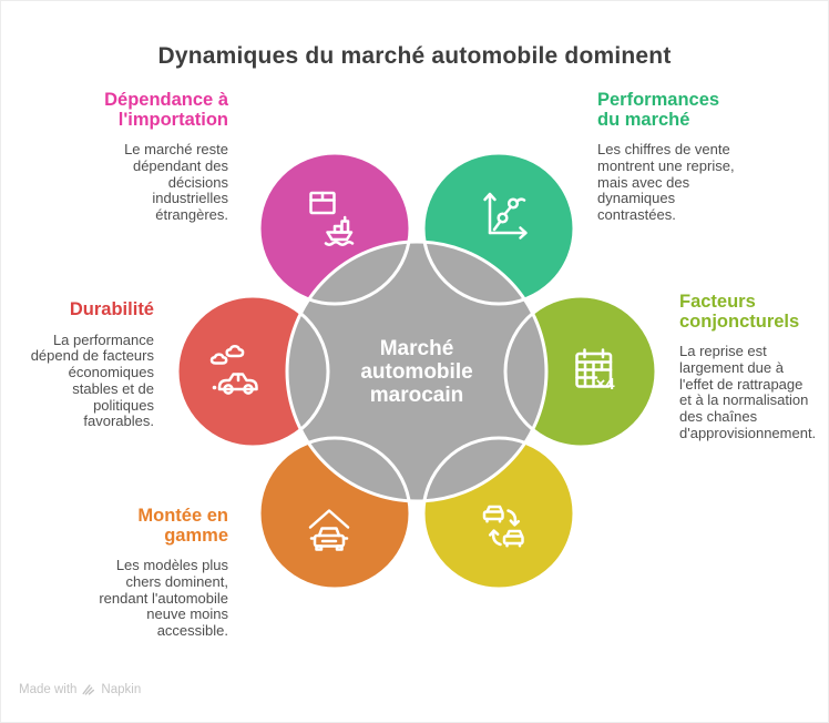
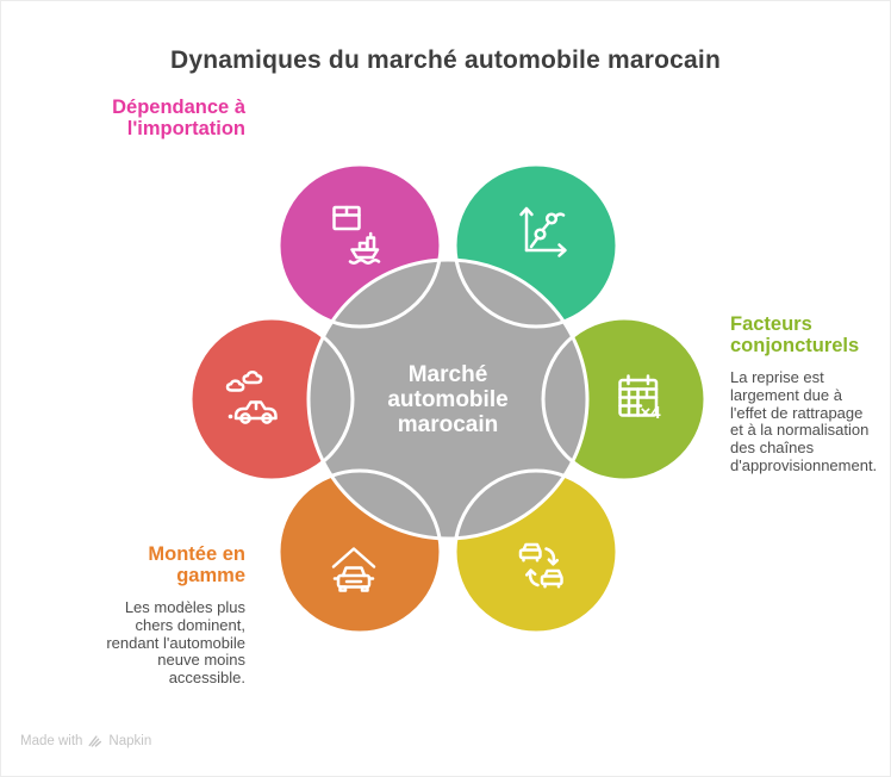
- Dynamiques du marché automobile dominent
+ Dynamiques du marché automobile marocain
  ×4
  Marché
  automobile
  marocain
  Dépendance à
  l'importation
- Le marché reste
- dépendant des
- décisions
- industrielles
- étrangères.
- Performances
- du marché
- Les chiffres de vente
- montrent une reprise,
- mais avec des
- dynamiques
- contrastées.
- Durabilité
- La performance
- dépend de facteurs
- économiques
- stables et de
- politiques
- favorables.
  Facteurs
  conjoncturels
  La reprise est
  largement due à
  l'effet de rattrapage
  et à la normalisation
  des chaînes
  d'approvisionnement.
  Montée en
  gamme
  Les modèles plus
  chers dominent,
  rendant l'automobile
  neuve moins
  accessible.
  Made with
  Napkin
